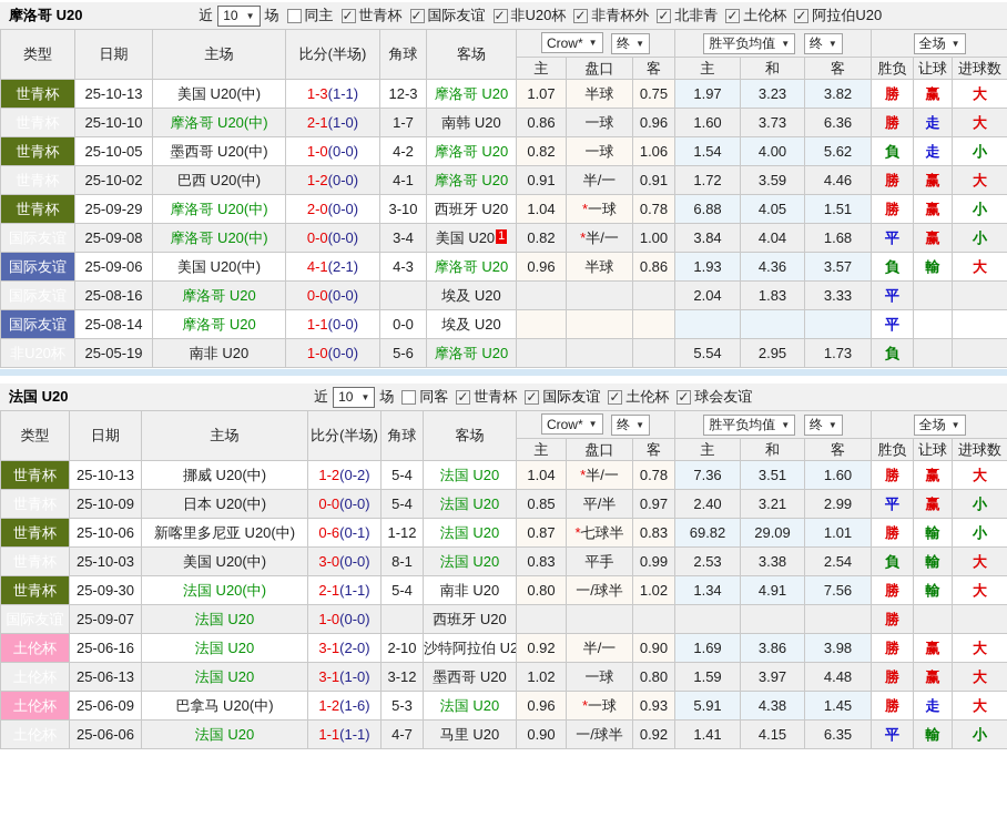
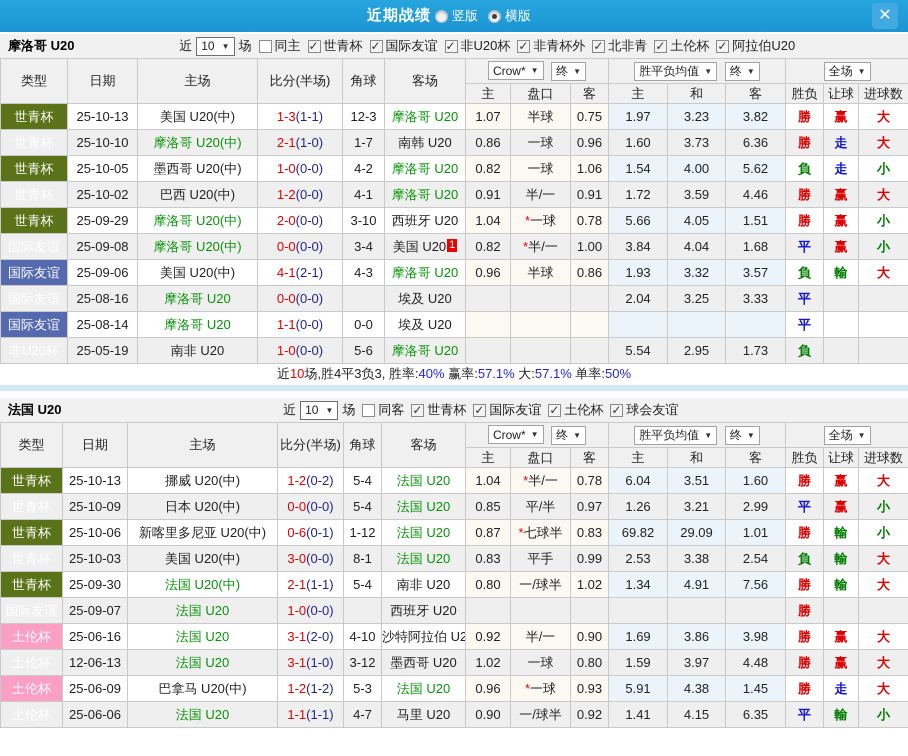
+ 近期战绩
+ 竖版
+ 横版
+ ✕
  摩洛哥 U20
  近
  10
  ▼
  场
  同主
  世青杯
  国际友谊
  非U20杯
  非青杯外
  北非青
  土伦杯
  阿拉伯U20
  类型	日期	主场	比分(半场)	角球	客场	Crow* ▼ 终 ▼	胜平负均值 ▼ 终 ▼	全场 ▼
  主	盘口	客	主	和	客	胜负	让球	进球数
  世青杯	25-10-13	美国 U20(中)	1-3(1-1)	12-3	摩洛哥 U20	1.07	半球	0.75	1.97	3.23	3.82	勝	赢	大
  	25-10-10	摩洛哥 U20(中)	2-1(1-0)	1-7	南韩 U20	0.86	一球	0.96	1.60	3.73	6.36	勝	走	大
  世青杯	25-10-05	墨西哥 U20(中)	1-0(0-0)	4-2	摩洛哥 U20	0.82	一球	1.06	1.54	4.00	5.62	負	走	小
  	25-10-02	巴西 U20(中)	1-2(0-0)	4-1	摩洛哥 U20	0.91	半/一	0.91	1.72	3.59	4.46	勝	赢	大
- 世青杯	25-09-29	摩洛哥 U20(中)	2-0(0-0)	3-10	西班牙 U20	1.04	*一球	0.78	6.88	4.05	1.51	勝	赢	小
+ 世青杯	25-09-29	摩洛哥 U20(中)	2-0(0-0)	3-10	西班牙 U20	1.04	*一球	0.78	5.66	4.05	1.51	勝	赢	小
  	25-09-08	摩洛哥 U20(中)	0-0(0-0)	3-4	美国 U20 1	0.82	*半/一	1.00	3.84	4.04	1.68	平	赢	小
- 国际友谊	25-09-06	美国 U20(中)	4-1(2-1)	4-3	摩洛哥 U20	0.96	半球	0.86	1.93	4.36	3.57	負	輸	大
+ 国际友谊	25-09-06	美国 U20(中)	4-1(2-1)	4-3	摩洛哥 U20	0.96	半球	0.86	1.93	3.32	3.57	負	輸	大
- 	25-08-16	摩洛哥 U20	0-0(0-0)		埃及 U20				2.04	1.83	3.33	平
+ 	25-08-16	摩洛哥 U20	0-0(0-0)		埃及 U20				2.04	3.25	3.33	平
  国际友谊	25-08-14	摩洛哥 U20	1-1(0-0)	0-0	埃及 U20							平
  	25-05-19	南非 U20	1-0(0-0)	5-6	摩洛哥 U20				5.54	2.95	1.73	負
+ 近10场,胜4平3负3, 胜率:40% 赢率:57.1% 大:57.1% 单率:50%
  法国 U20
  近
  10
  ▼
  场
  同客
  世青杯
  国际友谊
  土伦杯
  球会友谊
  类型	日期	主场	比分(半场)	角球	客场	Crow* ▼ 终 ▼	胜平负均值 ▼ 终 ▼	全场 ▼
  主	盘口	客	主	和	客	胜负	让球	进球数
- 世青杯	25-10-13	挪威 U20(中)	1-2(0-2)	5-4	法国 U20	1.04	*半/一	0.78	7.36	3.51	1.60	勝	赢	大
+ 世青杯	25-10-13	挪威 U20(中)	1-2(0-2)	5-4	法国 U20	1.04	*半/一	0.78	6.04	3.51	1.60	勝	赢	大
- 	25-10-09	日本 U20(中)	0-0(0-0)	5-4	法国 U20	0.85	平/半	0.97	2.40	3.21	2.99	平	赢	小
+ 	25-10-09	日本 U20(中)	0-0(0-0)	5-4	法国 U20	0.85	平/半	0.97	1.26	3.21	2.99	平	赢	小
  世青杯	25-10-06	新喀里多尼亚 U20(中)	0-6(0-1)	1-12	法国 U20	0.87	*七球半	0.83	69.82	29.09	1.01	勝	輸	小
  	25-10-03	美国 U20(中)	3-0(0-0)	8-1	法国 U20	0.83	平手	0.99	2.53	3.38	2.54	負	輸	大
  世青杯	25-09-30	法国 U20(中)	2-1(1-1)	5-4	南非 U20	0.80	一/球半	1.02	1.34	4.91	7.56	勝	輸	大
  	25-09-07	法国 U20	1-0(0-0)		西班牙 U20							勝
- 土伦杯	25-06-16	法国 U20	3-1(2-0)	2-10	沙特阿拉伯 U2	0.92	半/一	0.90	1.69	3.86	3.98	勝	赢	大
+ 土伦杯	25-06-16	法国 U20	3-1(2-0)	4-10	沙特阿拉伯 U2	0.92	半/一	0.90	1.69	3.86	3.98	勝	赢	大
- 	25-06-13	法国 U20	3-1(1-0)	3-12	墨西哥 U20	1.02	一球	0.80	1.59	3.97	4.48	勝	赢	大
+ 	12-06-13	法国 U20	3-1(1-0)	3-12	墨西哥 U20	1.02	一球	0.80	1.59	3.97	4.48	勝	赢	大
- 土伦杯	25-06-09	巴拿马 U20(中)	1-2(1-6)	5-3	法国 U20	0.96	*一球	0.93	5.91	4.38	1.45	勝	走	大
+ 土伦杯	25-06-09	巴拿马 U20(中)	1-2(1-2)	5-3	法国 U20	0.96	*一球	0.93	5.91	4.38	1.45	勝	走	大
  	25-06-06	法国 U20	1-1(1-1)	4-7	马里 U20	0.90	一/球半	0.92	1.41	4.15	6.35	平	輸	小
